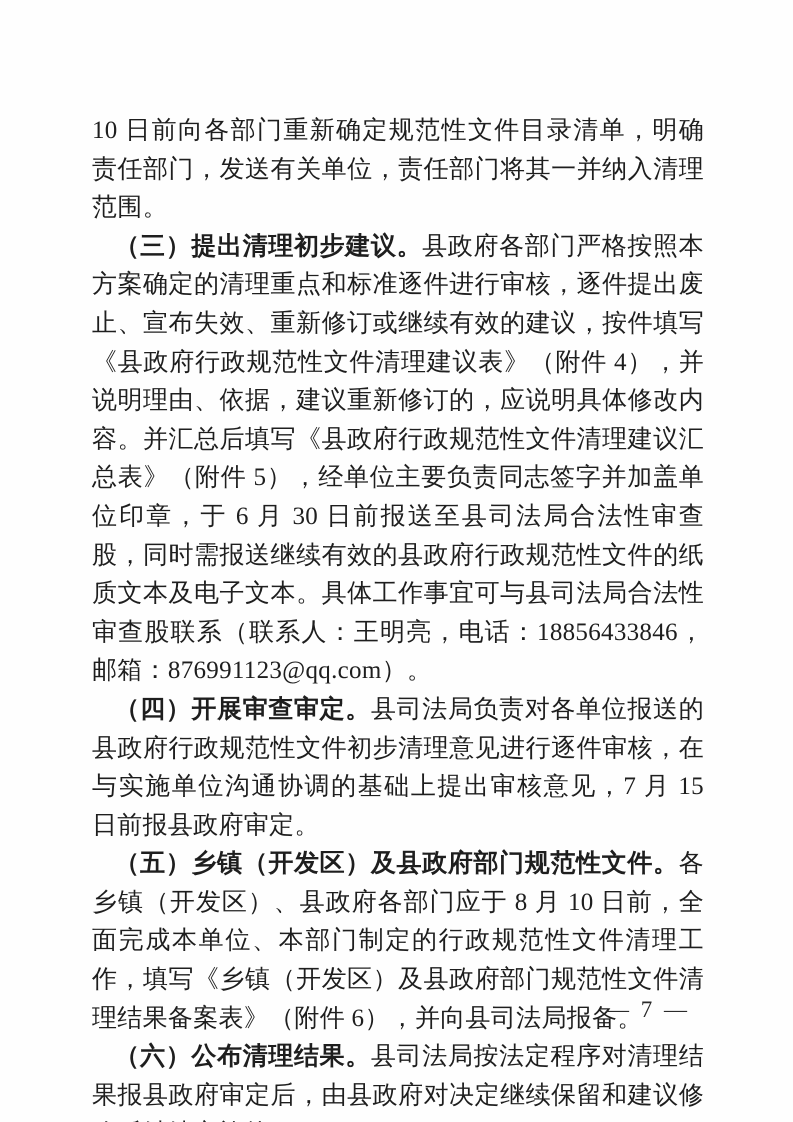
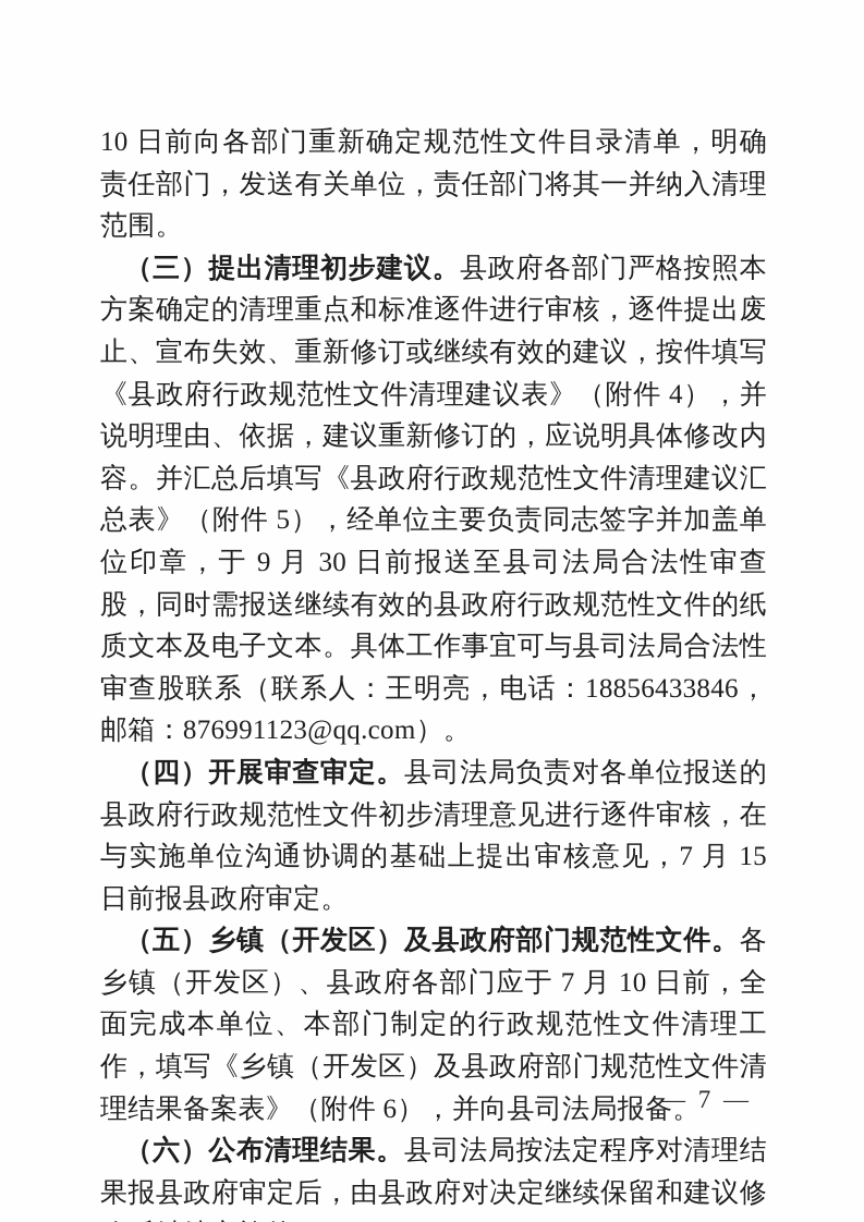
  10 日前向各部门重新确定规范性文件目录清单，明确责任部门，发送有关单位，责任部门将其一并纳入清理范围。
- （三）提出清理初步建议。县政府各部门严格按照本方案确定的清理重点和标准逐件进行审核，逐件提出废止、宣布失效、重新修订或继续有效的建议，按件填写《县政府行政规范性文件清理建议表》（附件 4），并说明理由、依据，建议重新修订的，应说明具体修改内容。并汇总后填写《县政府行政规范性文件清理建议汇总表》（附件 5），经单位主要负责同志签字并加盖单位印章，于 6 月 30 日前报送至县司法局合法性审查股，同时需报送继续有效的县政府行政规范性文件的纸质文本及电子文本。具体工作事宜可与县司法局合法性审查股联系（联系人：王明亮，电话：18856433846，邮箱：876991123@qq.com）。
+ （三）提出清理初步建议。县政府各部门严格按照本方案确定的清理重点和标准逐件进行审核，逐件提出废止、宣布失效、重新修订或继续有效的建议，按件填写《县政府行政规范性文件清理建议表》（附件 4），并说明理由、依据，建议重新修订的，应说明具体修改内容。并汇总后填写《县政府行政规范性文件清理建议汇总表》（附件 5），经单位主要负责同志签字并加盖单位印章，于 9 月 30 日前报送至县司法局合法性审查股，同时需报送继续有效的县政府行政规范性文件的纸质文本及电子文本。具体工作事宜可与县司法局合法性审查股联系（联系人：王明亮，电话：18856433846，邮箱：876991123@qq.com）。
  （四）开展审查审定。县司法局负责对各单位报送的县政府行政规范性文件初步清理意见进行逐件审核，在与实施单位沟通协调的基础上提出审核意见，7 月 15 日前报县政府审定。
- （五）乡镇（开发区）及县政府部门规范性文件。各乡镇（开发区）、县政府各部门应于 8 月 10 日前，全面完成本单位、本部门制定的行政规范性文件清理工作，填写《乡镇（开发区）及县政府部门规范性文件清理结果备案表》（附件 6），并向县司法局报备。
+ （五）乡镇（开发区）及县政府部门规范性文件。各乡镇（开发区）、县政府各部门应于 7 月 10 日前，全面完成本单位、本部门制定的行政规范性文件清理工作，填写《乡镇（开发区）及县政府部门规范性文件清理结果备案表》（附件 6），并向县司法局报备。
  （六）公布清理结果。县司法局按法定程序对清理结果报县政府审定后，由县政府对决定继续保留和建议修
  — 7 —
